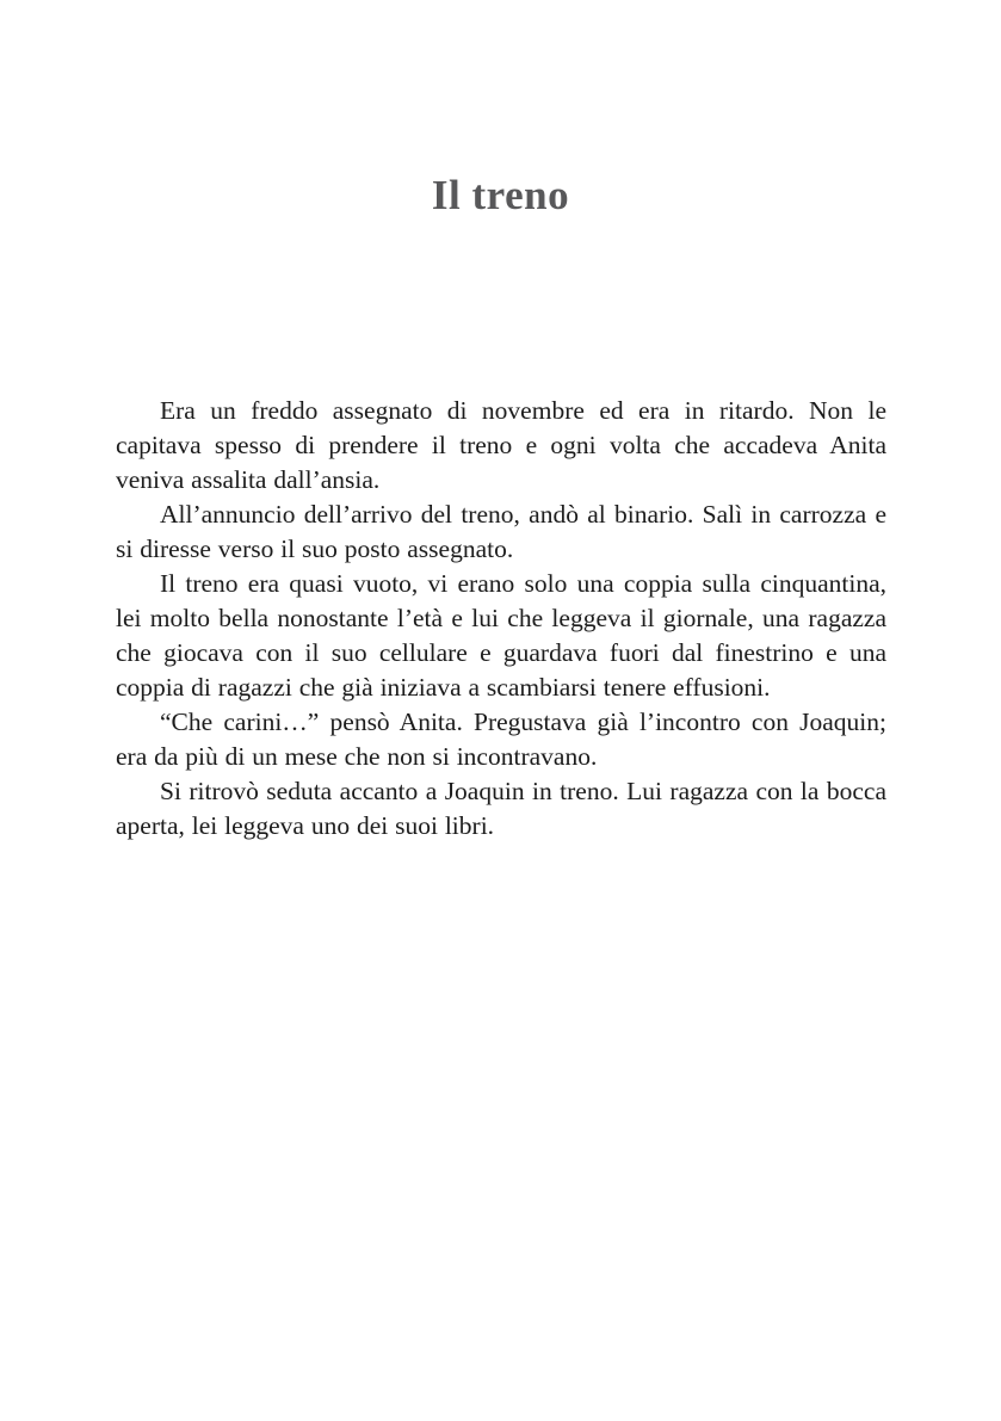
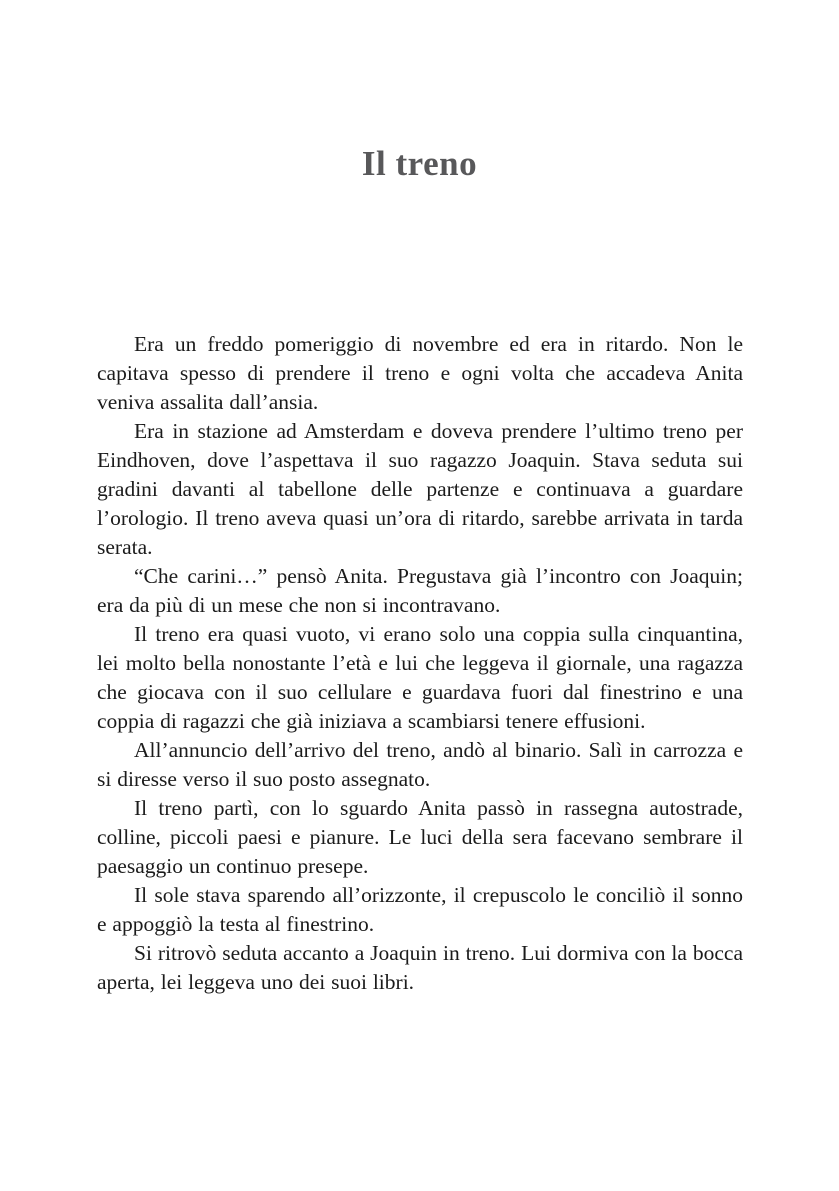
  Il treno
- Era un freddo assegnato di novembre ed era in ritardo. Non le capitava spesso di prendere il treno e ogni volta che accadeva Anita veniva assalita dall’ansia.
+ Era un freddo pomeriggio di novembre ed era in ritardo. Non le capitava spesso di prendere il treno e ogni volta che accadeva Anita veniva assalita dall’ansia.
+ Era in stazione ad Amsterdam e doveva prendere l’ultimo treno per Eindhoven, dove l’aspettava il suo ragazzo Joaquin. Stava seduta sui gradini davanti al tabellone delle partenze e continuava a guardare l’orologio. Il treno aveva quasi un’ora di ritardo, sarebbe arrivata in tarda serata.
- All’annuncio dell’arrivo del treno, andò al binario. Salì in carrozza e si diresse verso il suo posto assegnato.
+ “Che carini…” pensò Anita. Pregustava già l’incontro con Joaquin; era da più di un mese che non si incontravano.
  Il treno era quasi vuoto, vi erano solo una coppia sulla cinquantina, lei molto bella nonostante l’età e lui che leggeva il giornale, una ragazza che giocava con il suo cellulare e guardava fuori dal finestrino e una coppia di ragazzi che già iniziava a scambiarsi tenere effusioni.
- “Che carini…” pensò Anita. Pregustava già l’incontro con Joaquin; era da più di un mese che non si incontravano.
+ All’annuncio dell’arrivo del treno, andò al binario. Salì in carrozza e si diresse verso il suo posto assegnato.
+ Il treno partì, con lo sguardo Anita passò in rassegna autostrade, colline, piccoli paesi e pianure. Le luci della sera facevano sembrare il paesaggio un continuo presepe.
+ Il sole stava sparendo all’orizzonte, il crepuscolo le conciliò il sonno e appoggiò la testa al finestrino.
- Si ritrovò seduta accanto a Joaquin in treno. Lui ragazza con la bocca aperta, lei leggeva uno dei suoi libri.
+ Si ritrovò seduta accanto a Joaquin in treno. Lui dormiva con la bocca aperta, lei leggeva uno dei suoi libri.
